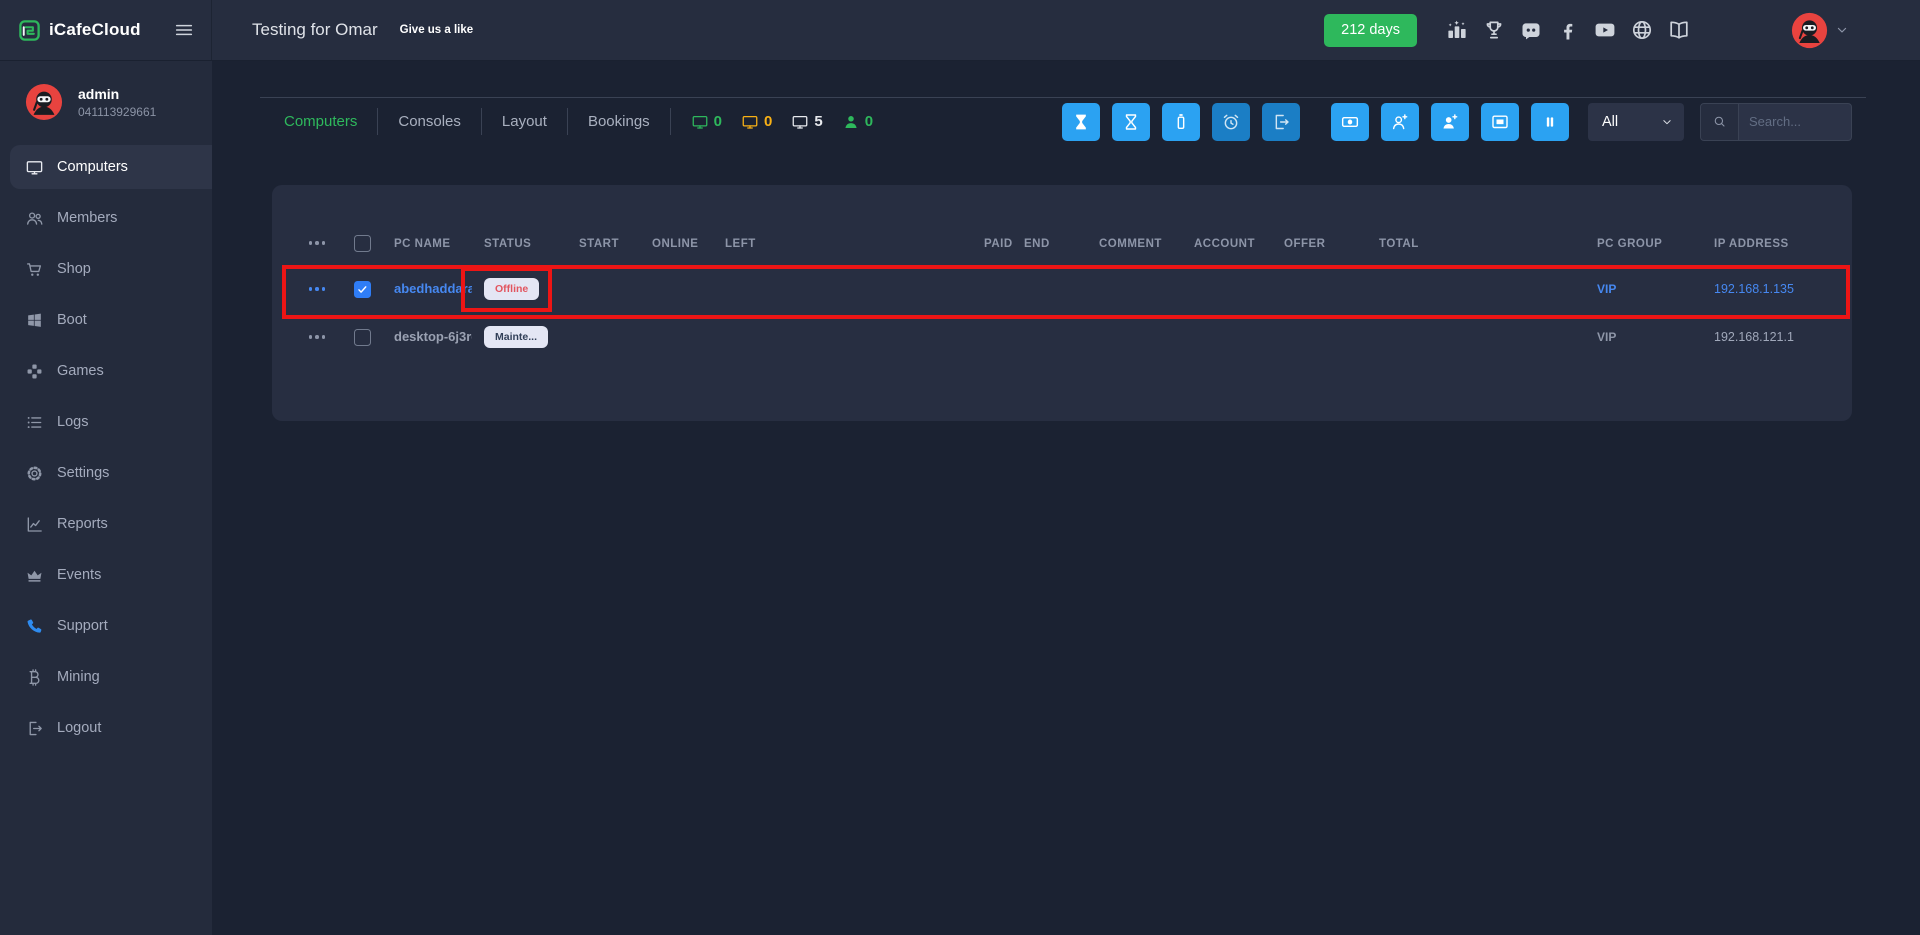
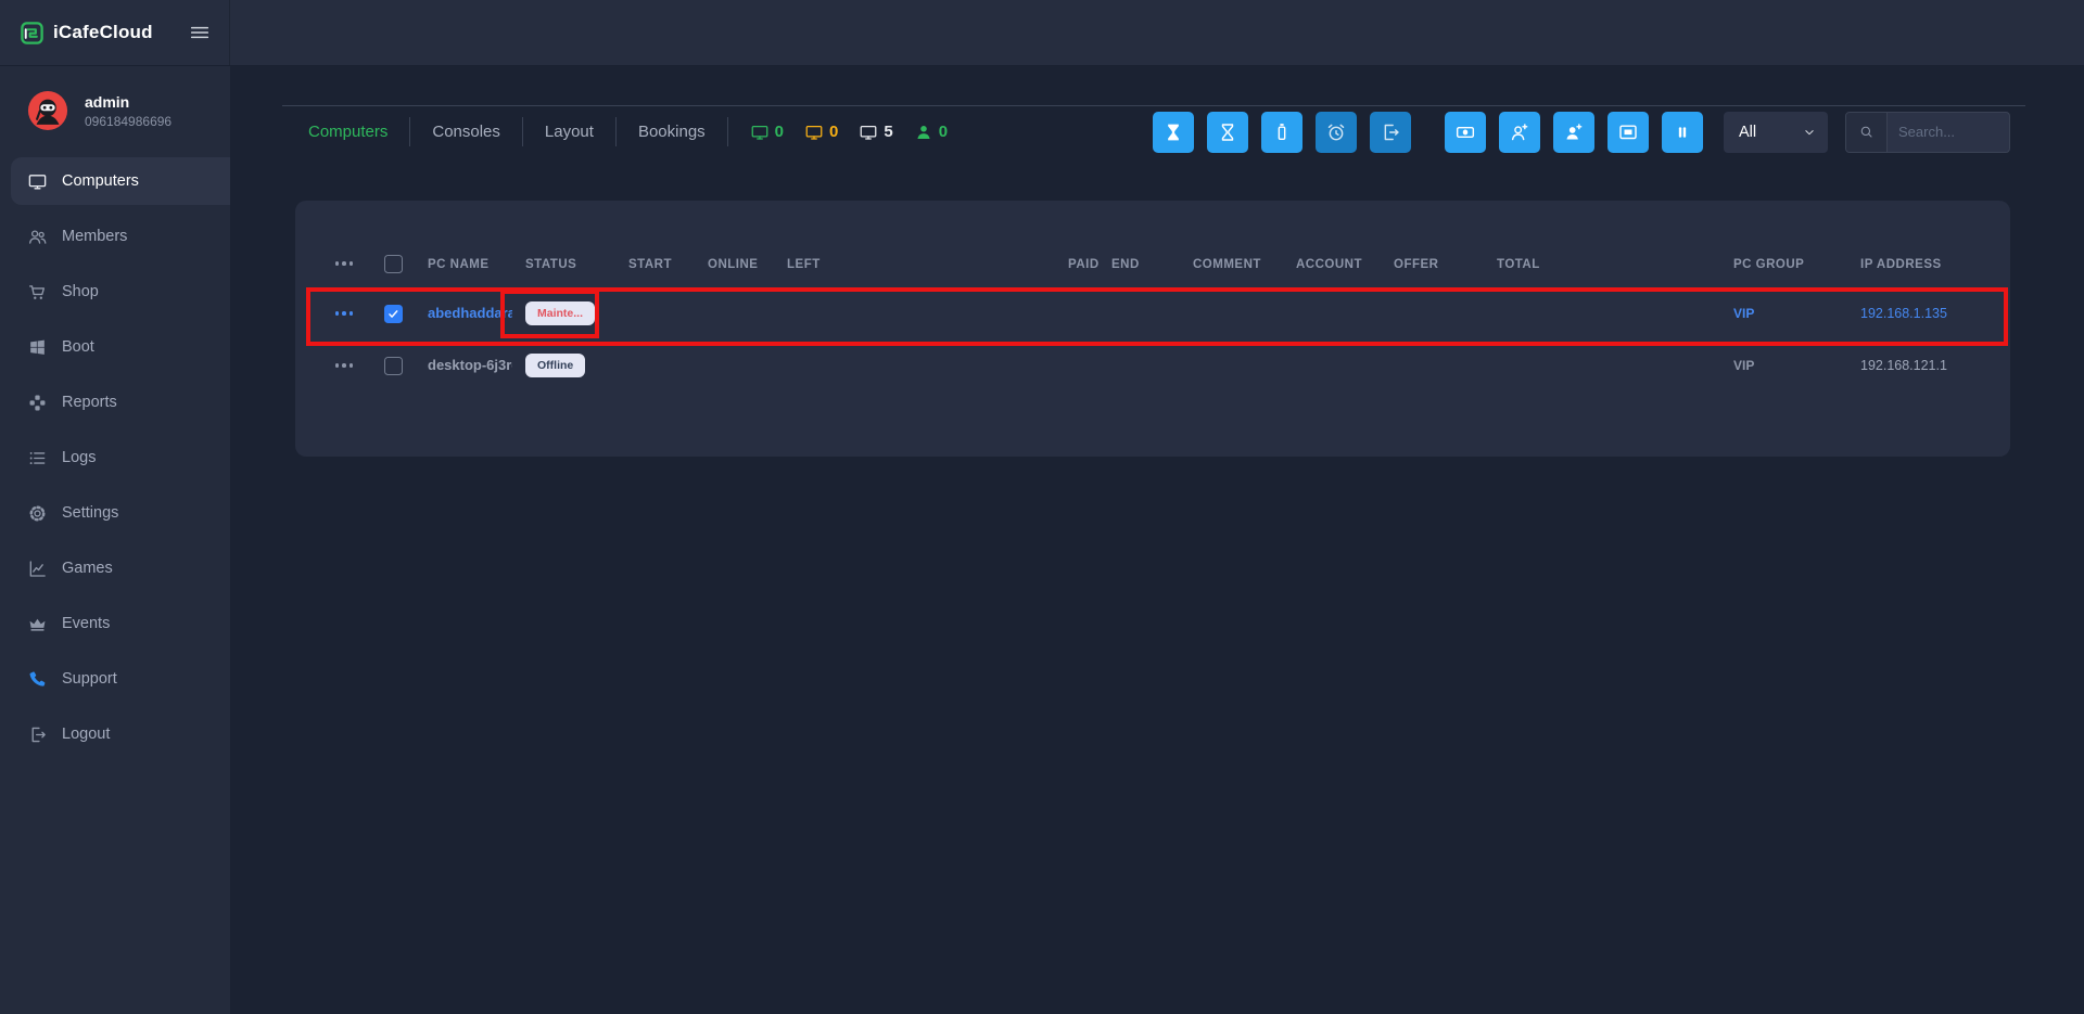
  iCafeCloud
- Testing for Omar
- Give us a like
- 212 days
  admin
- 041113929661
+ 096184986696
  Computers
  Members
  Shop
  Boot
- Games
+ Reports
  Logs
  Settings
- Reports
+ Games
  Events
  Support
- Mining
  Logout
  Computers
  Consoles
  Layout
  Bookings
  0
  0
  5
  0
  All
  Search...
  PC NAME
  STATUS
  START
  ONLINE
  LEFT
  PAID
  END
  COMMENT
  ACCOUNT
  OFFER
  TOTAL
  PC GROUP
  IP ADDRESS
  abedhaddara
- Offline
+ Mainte...
  VIP
  192.168.1.135
  desktop-6j3r
- Mainte...
+ Offline
  VIP
  192.168.121.1
